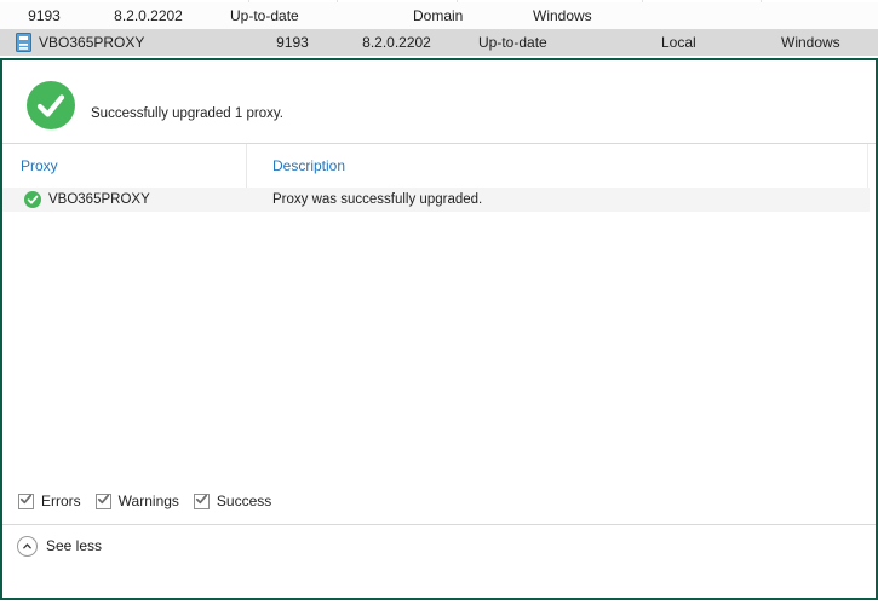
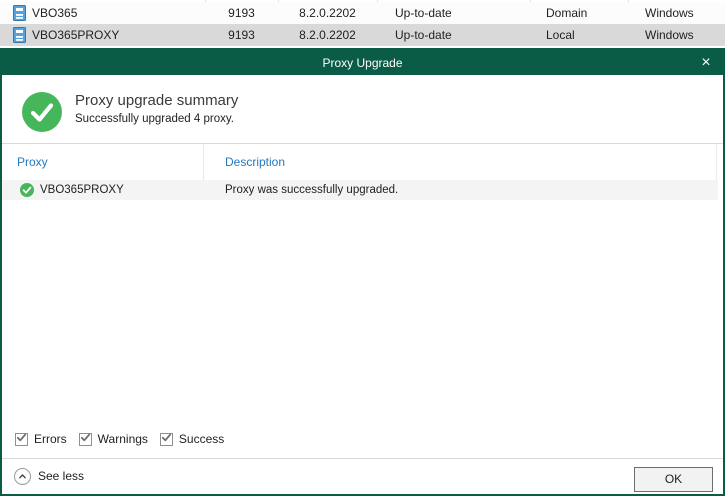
+ VBO365
  9193
  8.2.0.2202
  Up-to-date
  Domain
  Windows
  VBO365PROXY
  9193
  8.2.0.2202
  Up-to-date
  Local
  Windows
+ Proxy Upgrade
+ ×
+ Proxy upgrade summary
- Successfully upgraded 1 proxy.
+ Successfully upgraded 4 proxy.
  Proxy
  Description
  VBO365PROXY
  Proxy was successfully upgraded.
  Errors
  Warnings
  Success
  See less
+ OK
